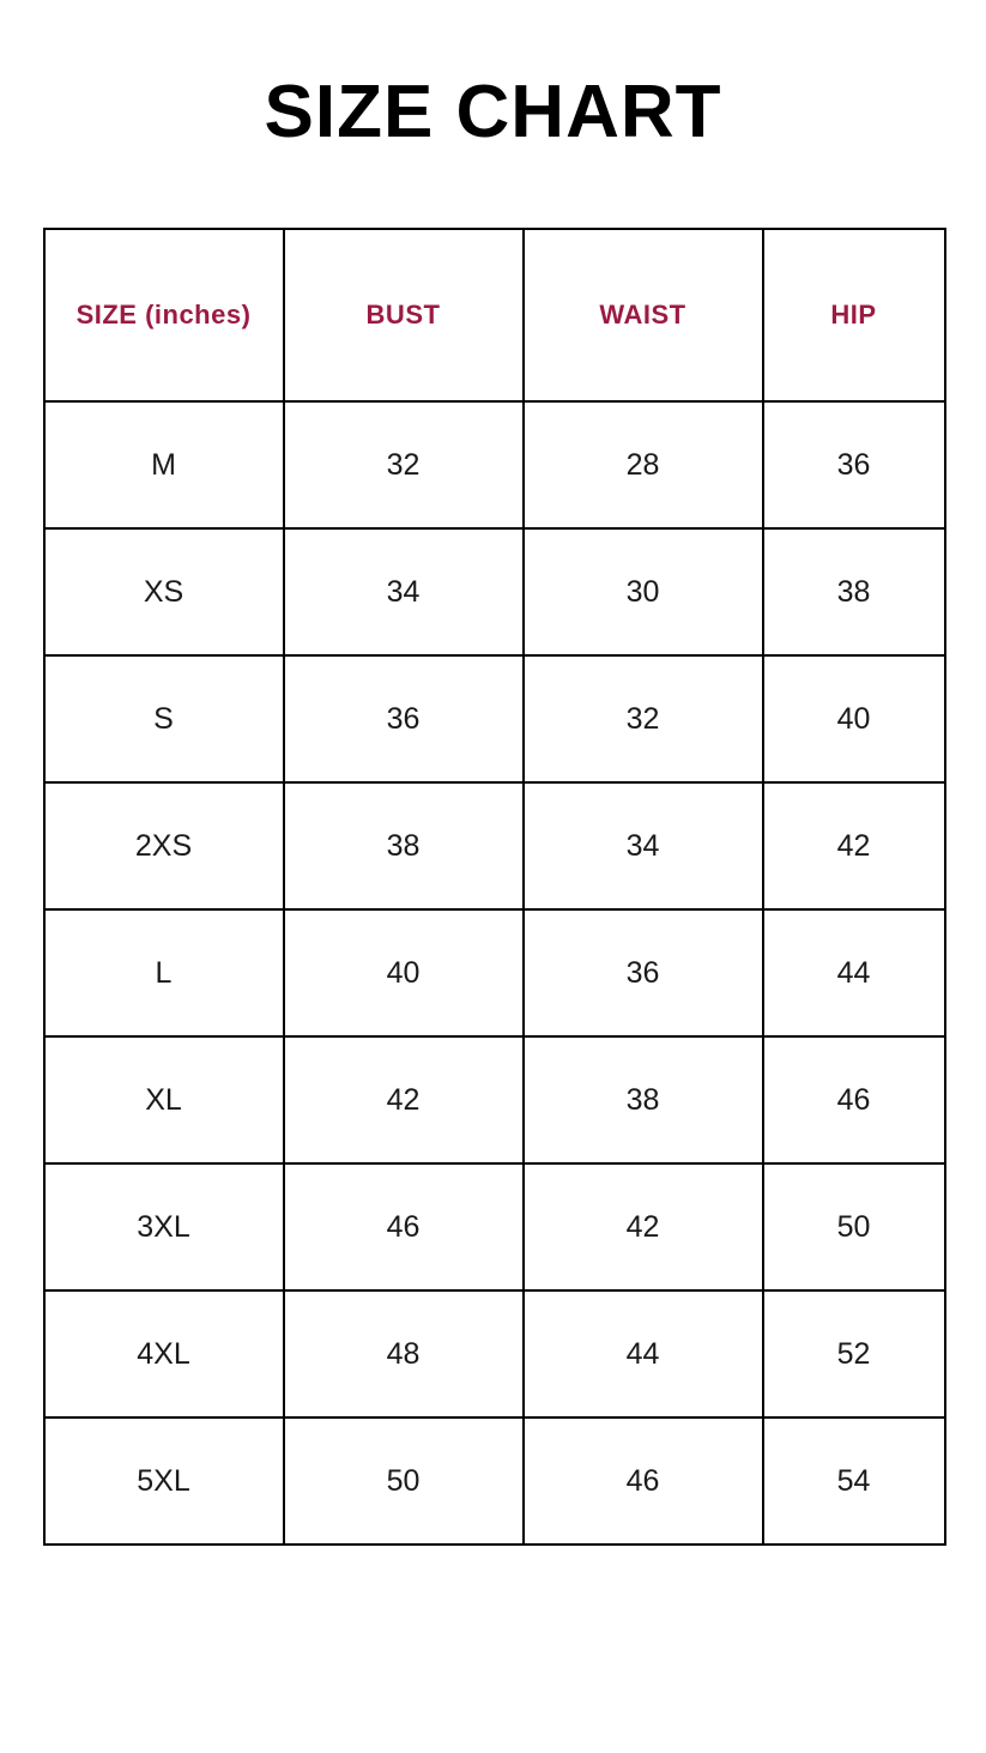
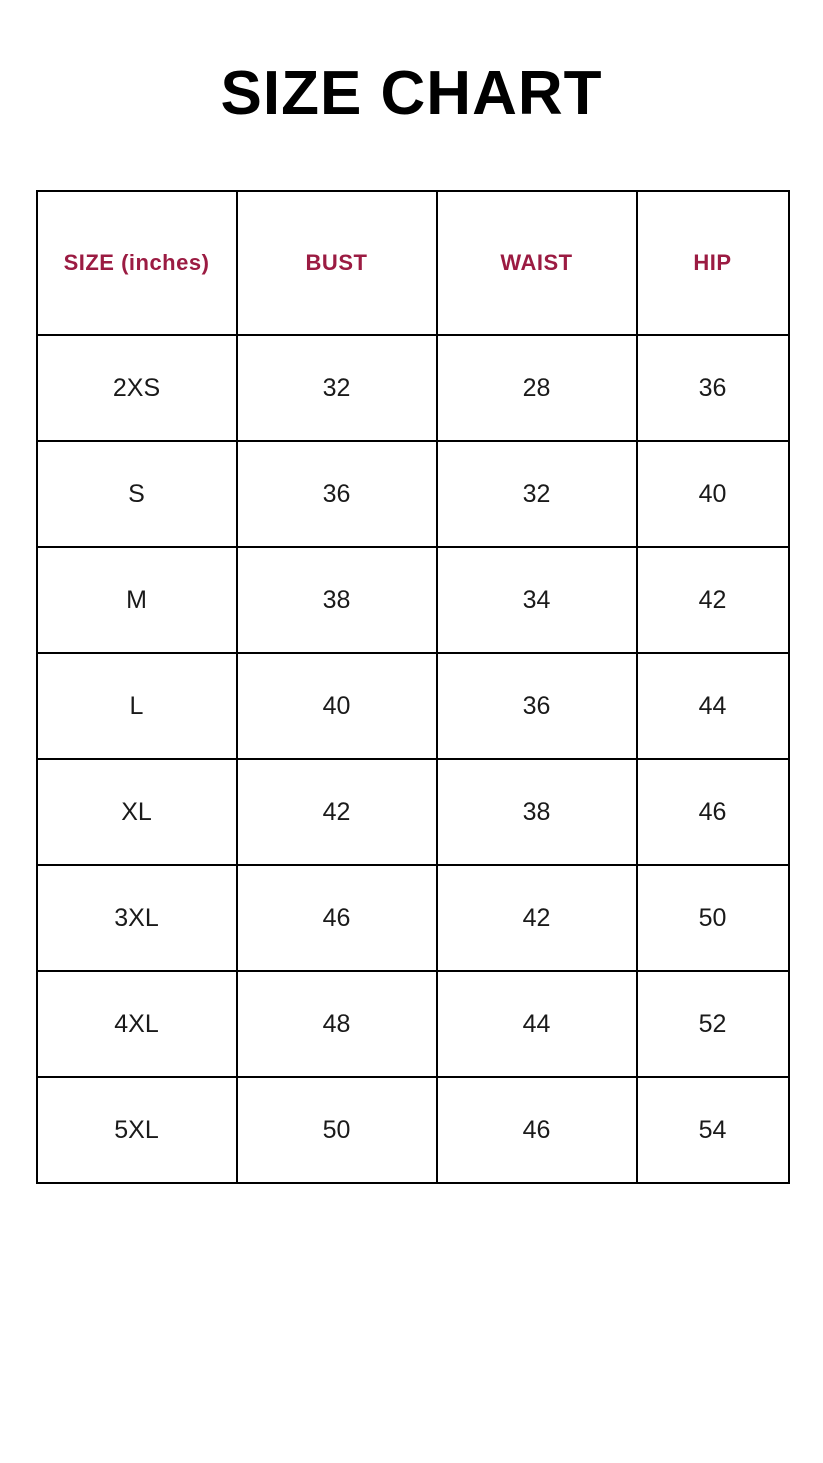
  SIZE CHART
  SIZE (inches)	BUST	WAIST	HIP
- M	32	28	36
+ 2XS	32	28	36
- XS	34	30	38
  S	36	32	40
- 2XS	38	34	42
+ M	38	34	42
  L	40	36	44
  XL	42	38	46
  3XL	46	42	50
  4XL	48	44	52
  5XL	50	46	54
